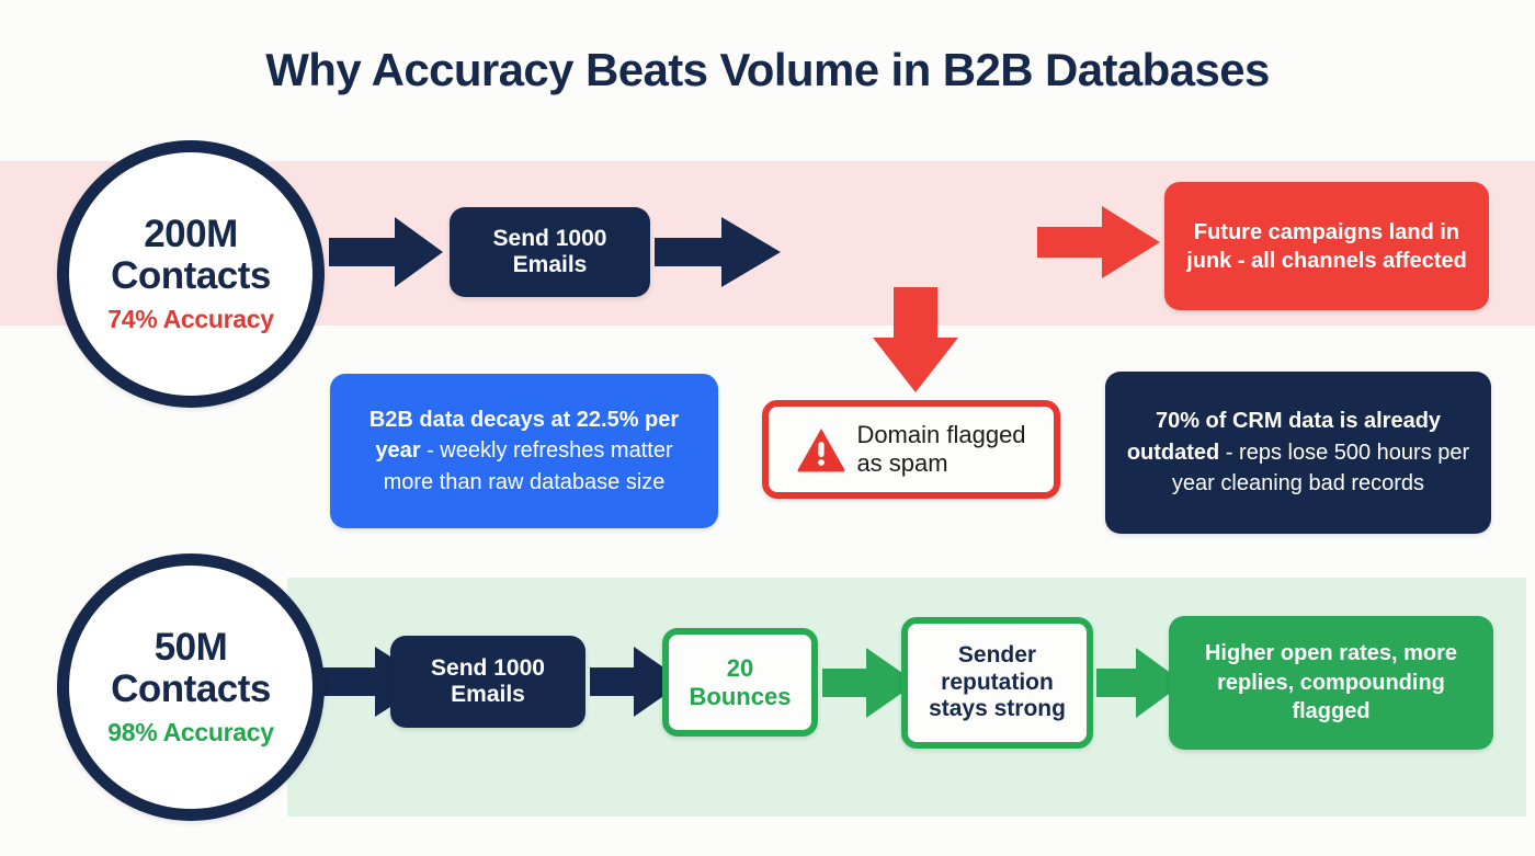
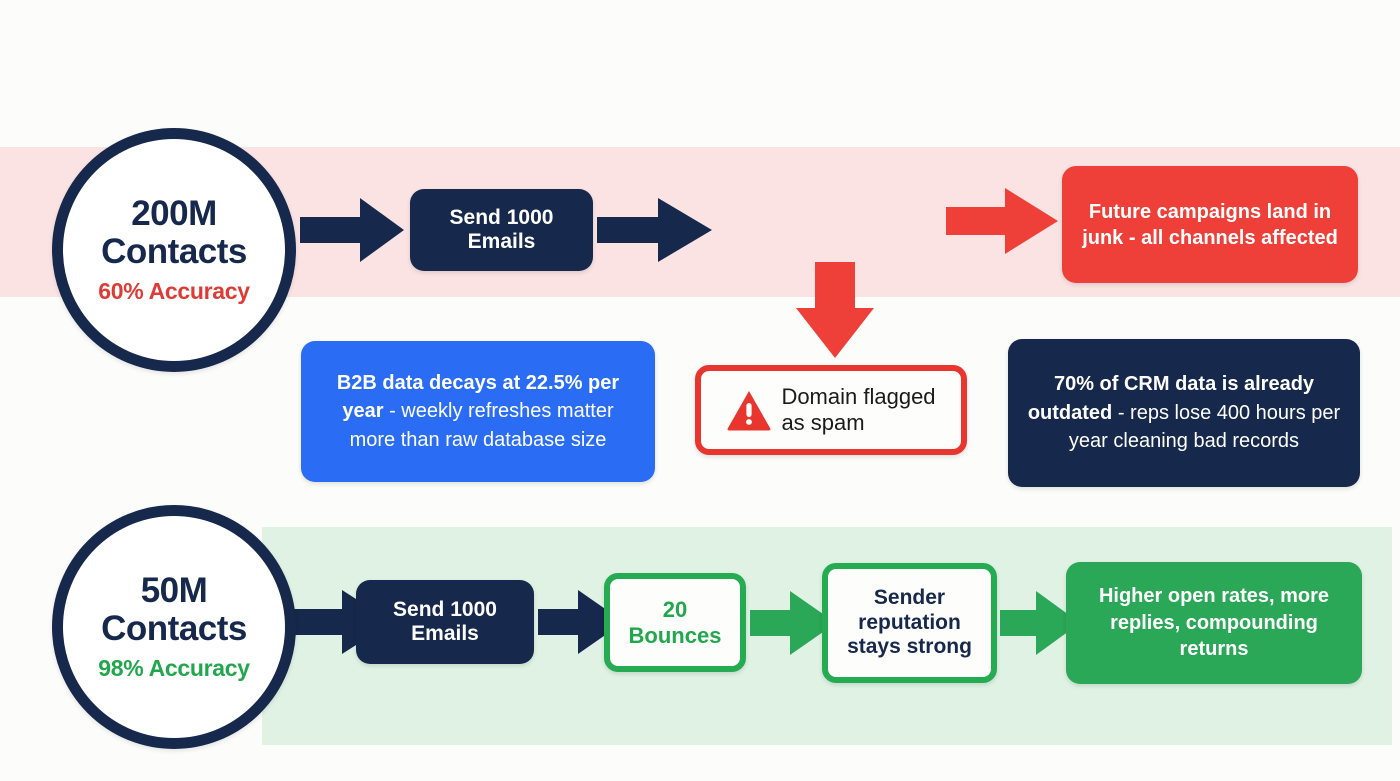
- Why Accuracy Beats Volume in B2B Databases
  200M
  Contacts
- 74% Accuracy
+ 60% Accuracy
  Send 1000
  Emails
  Future campaigns land in junk - all channels affected
  Domain flagged
  as spam
  B2B data decays at 22.5% per year - weekly refreshes matter more than raw database size
- 70% of CRM data is already outdated - reps lose 500 hours per year cleaning bad records
+ 70% of CRM data is already outdated - reps lose 400 hours per year cleaning bad records
  50M
  Contacts
  98% Accuracy
  Send 1000
  Emails
  20
  Bounces
  Sender reputation stays strong
- Higher open rates, more replies, compounding flagged
+ Higher open rates, more replies, compounding returns
